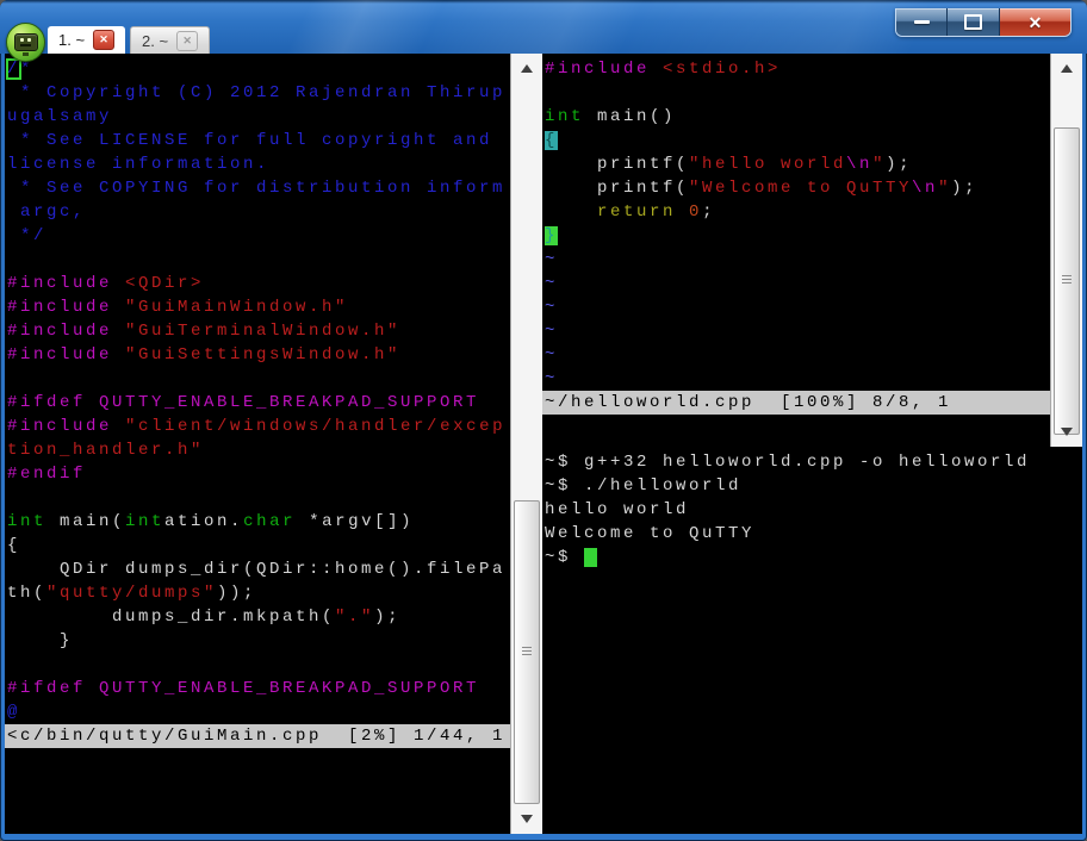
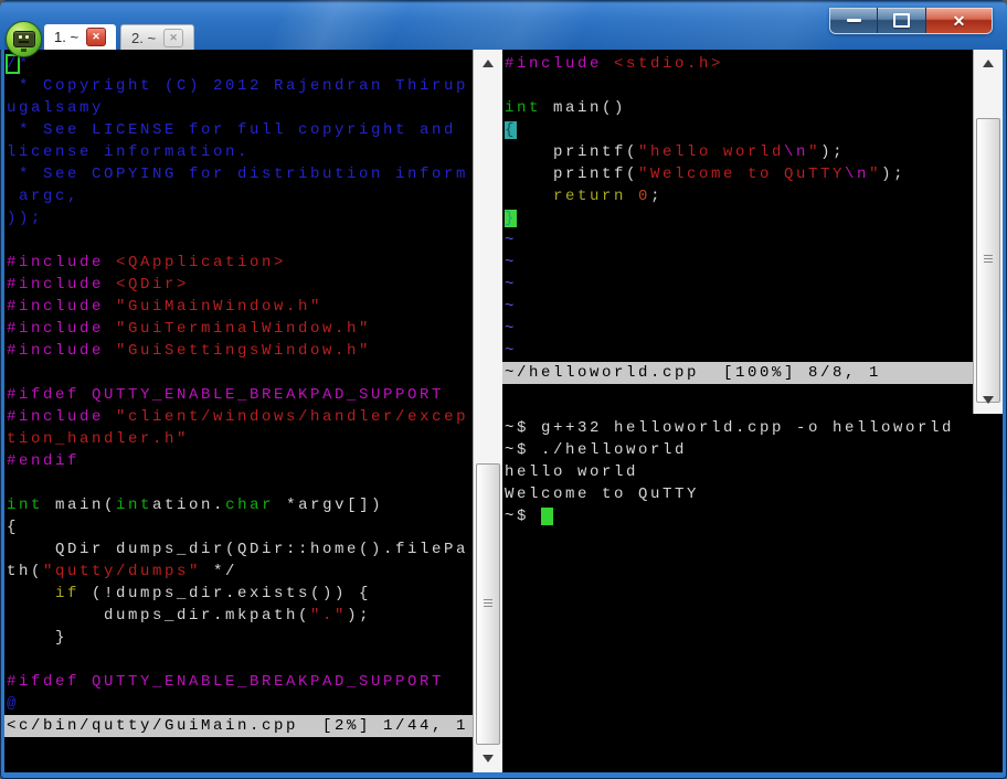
  1. ~
  ✕
  2. ~
  ✕
  ✕
  /*
  * Copyright (C) 2012 Rajendran Thirup
  ugalsamy
  * See LICENSE for full copyright and
  license information.
  * See COPYING for distribution inform
  argc,
- */
+ ));
+ #include <QApplication>
  #include <QDir>
  #include "GuiMainWindow.h"
  #include "GuiTerminalWindow.h"
  #include "GuiSettingsWindow.h"
  #ifdef QUTTY_ENABLE_BREAKPAD_SUPPORT
  #include "client/windows/handler/excep
  tion_handler.h"
  #endif
  int main(intation.char *argv[])
  {
  QDir dumps_dir(QDir::home().filePa
- th("qutty/dumps"));
+ th("qutty/dumps" */
+ if (!dumps_dir.exists()) {
  dumps_dir.mkpath(".");
  }
  #ifdef QUTTY_ENABLE_BREAKPAD_SUPPORT
  @
  <c/bin/qutty/GuiMain.cpp [2%] 1/44, 1
  #include <stdio.h>
  int main()
  {
  printf("hello world\n");
  printf("Welcome to QuTTY\n");
  return 0;
  }
  ~
  ~
  ~
  ~
  ~
  ~
  ~/helloworld.cpp [100%] 8/8, 1
  ~$ g++32 helloworld.cpp -o helloworld
  ~$ ./helloworld
  hello world
  Welcome to QuTTY
  ~$
